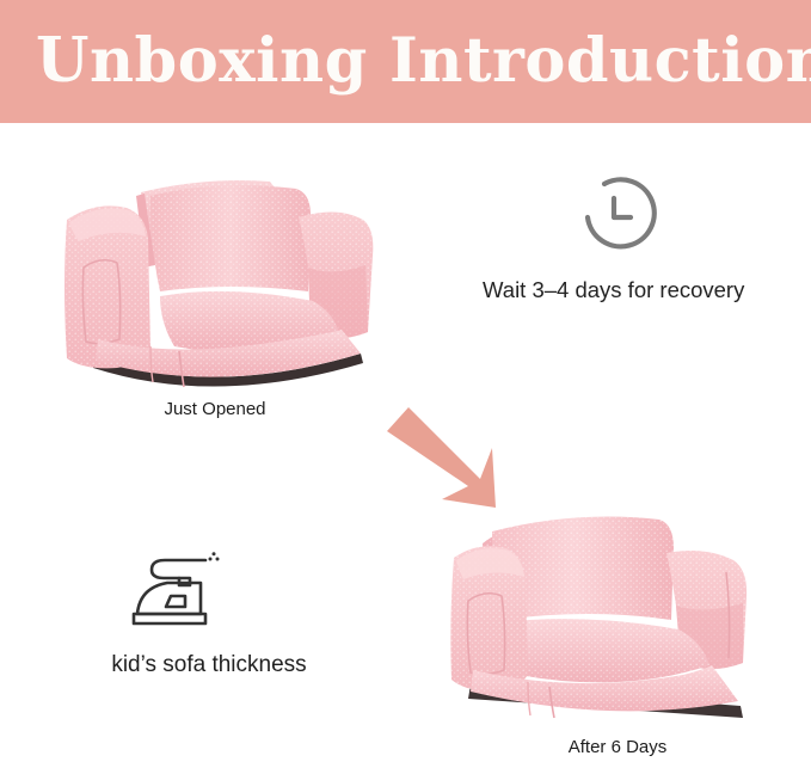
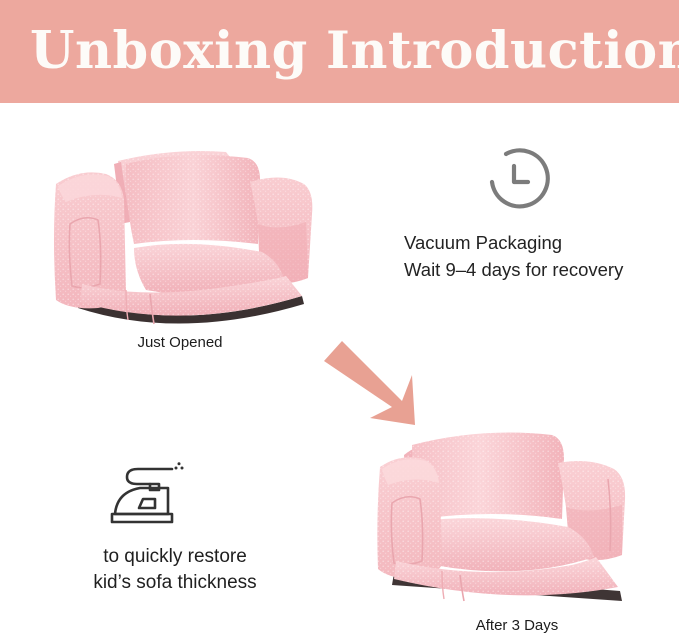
  Unboxing Introduction
  Just Opened
+ Vacuum Packaging
- Wait 3–4 days for recovery
+ Wait 9–4 days for recovery
+ to quickly restore
  kid’s sofa thickness
- After 6 Days
+ After 3 Days
